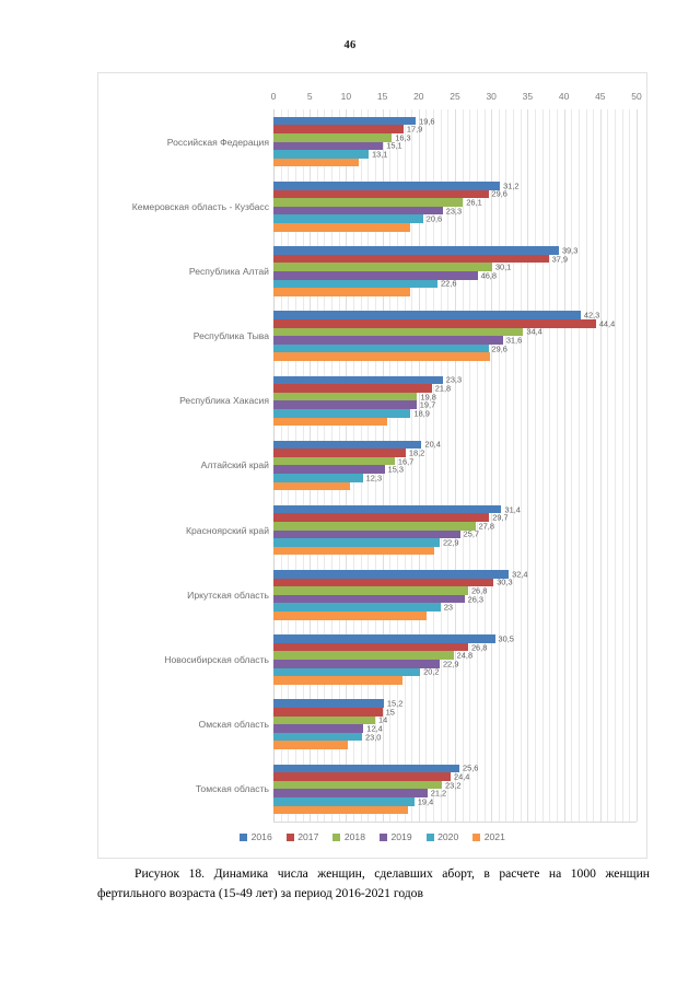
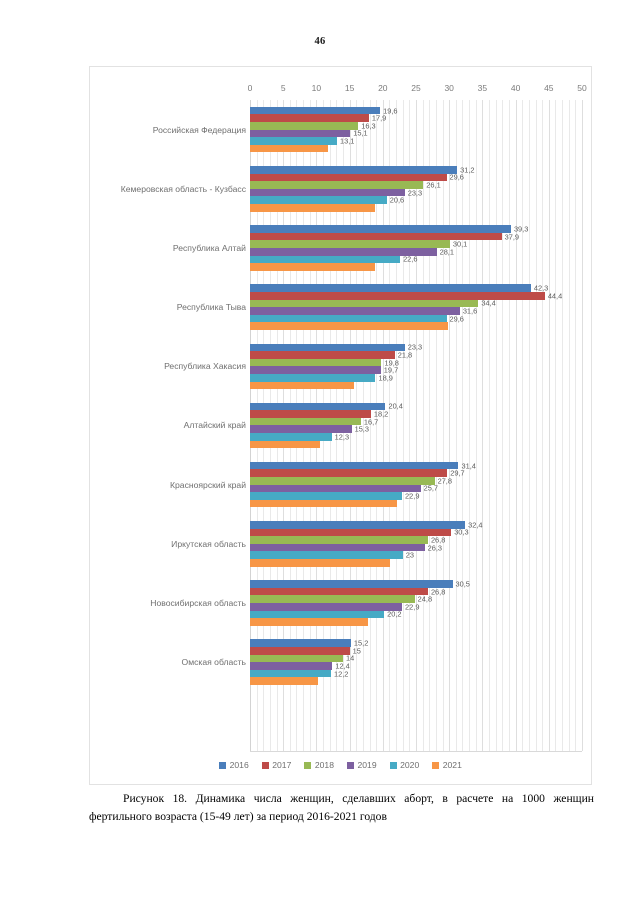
  46
  0
  5
  10
  15
  20
  25
  30
  35
  40
  45
  50
  Российская Федерация
  19,6
  17,9
  16,3
  15,1
  13,1
  Кемеровская область - Кузбасс
  31,2
  29,6
  26,1
  23,3
  20,6
  Республика Алтай
  39,3
  37,9
  30,1
- 46,8
+ 28,1
  22,6
  Республика Тыва
  42,3
  44,4
  34,4
  31,6
  29,6
  Республика Хакасия
  23,3
  21,8
  19,8
  19,7
  18,9
  Алтайский край
  20,4
  18,2
  16,7
  15,3
  12,3
  Красноярский край
  31,4
  29,7
  27,8
  25,7
  22,9
  Иркутская область
  32,4
  30,3
  26,8
  26,3
  23
  Новосибирская область
  30,5
  26,8
  24,8
  22,9
  20,2
  Омская область
  15,2
  15
  14
  12,4
- 23,0
+ 12,2
- Томская область
- 25,6
- 24,4
- 23,2
- 21,2
- 19,4
  2016
  2017
  2018
  2019
  2020
  2021
  Рисунок 18. Динамика числа женщин, сделавших аборт, в расчете на 1000 женщин фертильного возраста (15-49 лет) за период 2016-2021 годов
